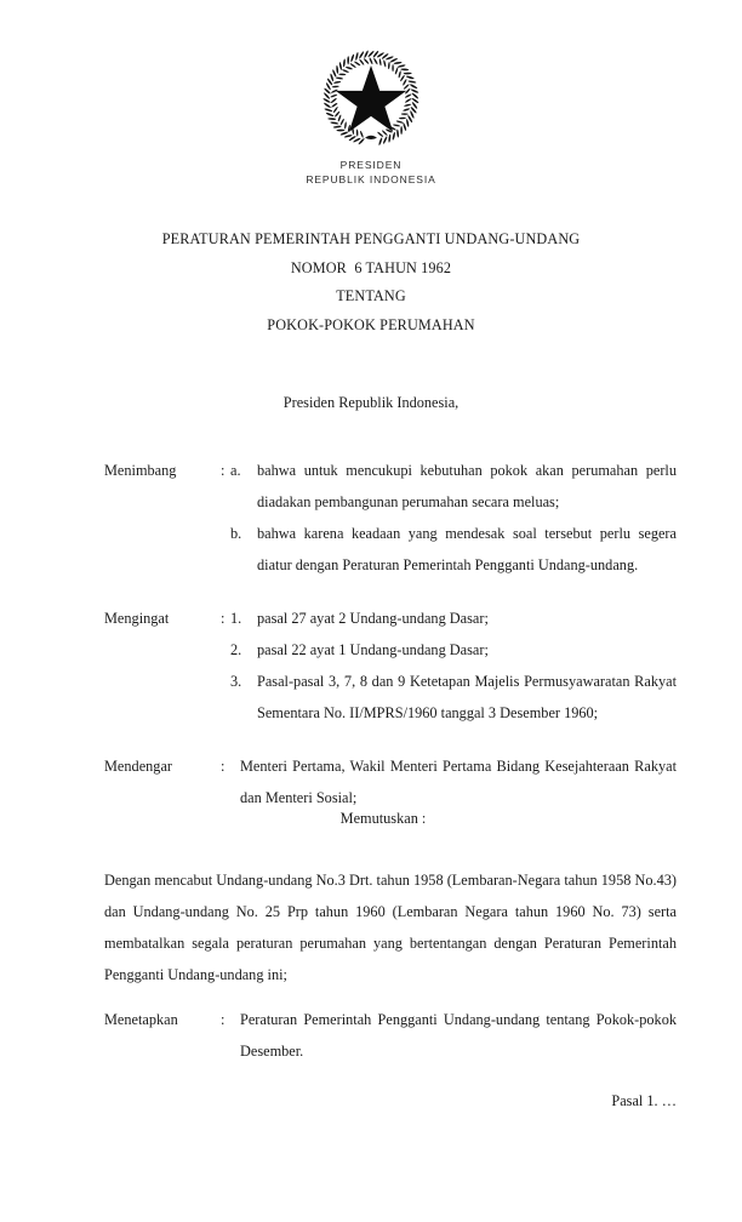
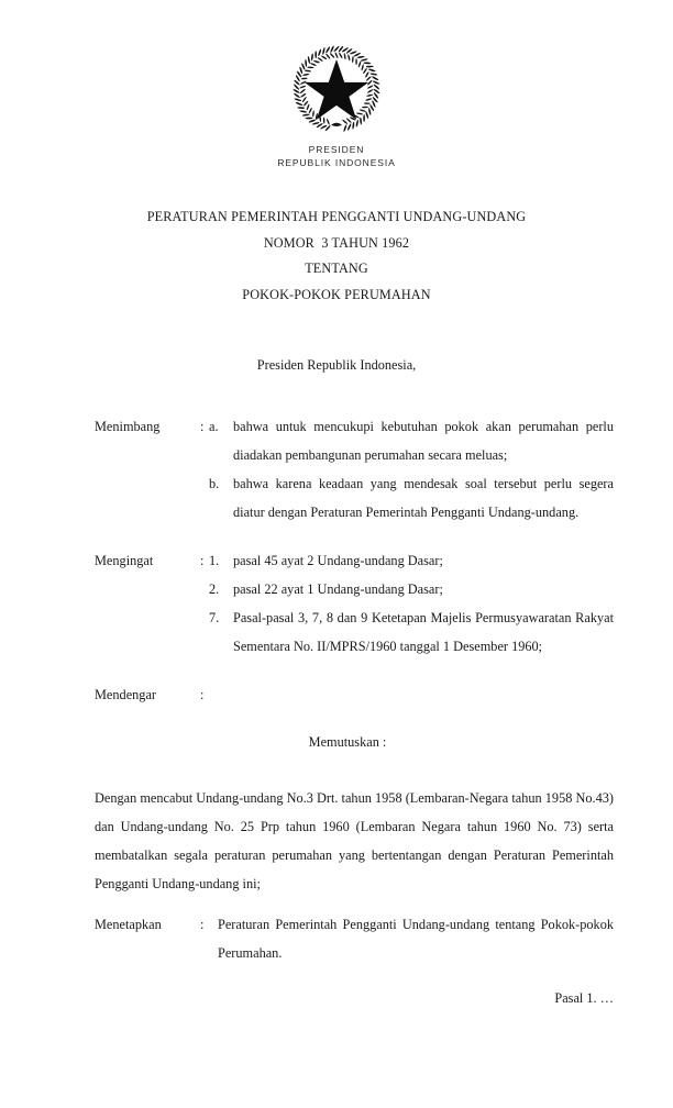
  PRESIDEN
  REPUBLIK INDONESIA
  PERATURAN PEMERINTAH PENGGANTI UNDANG-UNDANG
- NOMOR 6 TAHUN 1962
+ NOMOR 3 TAHUN 1962
  TENTANG
  POKOK-POKOK PERUMAHAN
  Presiden Republik Indonesia,
  Menimbang
  :
  a.
  bahwa untuk mencukupi kebutuhan pokok akan perumahan perlu diadakan pembangunan perumahan secara meluas;
  b.
  bahwa karena keadaan yang mendesak soal tersebut perlu segera diatur dengan Peraturan Pemerintah Pengganti Undang-undang.
  Mengingat
  :
  1.
- pasal 27 ayat 2 Undang-undang Dasar;
+ pasal 45 ayat 2 Undang-undang Dasar;
  2.
  pasal 22 ayat 1 Undang-undang Dasar;
- 3.
+ 7.
- Pasal-pasal 3, 7, 8 dan 9 Ketetapan Majelis Permusyawaratan Rakyat Sementara No. II/MPRS/1960 tanggal 3 Desember 1960;
+ Pasal-pasal 3, 7, 8 dan 9 Ketetapan Majelis Permusyawaratan Rakyat Sementara No. II/MPRS/1960 tanggal 1 Desember 1960;
  Mendengar
  :
- Menteri Pertama, Wakil Menteri Pertama Bidang Kesejahteraan Rakyat dan Menteri Sosial;
  Memutuskan :
  Dengan mencabut Undang-undang No.3 Drt. tahun 1958 (Lembaran-Negara tahun 1958 No.43) dan Undang-undang No. 25 Prp tahun 1960 (Lembaran Negara tahun 1960 No. 73) serta membatalkan segala peraturan perumahan yang bertentangan dengan Peraturan Pemerintah Pengganti Undang-undang ini;
  Menetapkan
  :
- Peraturan Pemerintah Pengganti Undang-undang tentang Pokok-pokok Desember.
+ Peraturan Pemerintah Pengganti Undang-undang tentang Pokok-pokok Perumahan.
  Pasal 1. …
